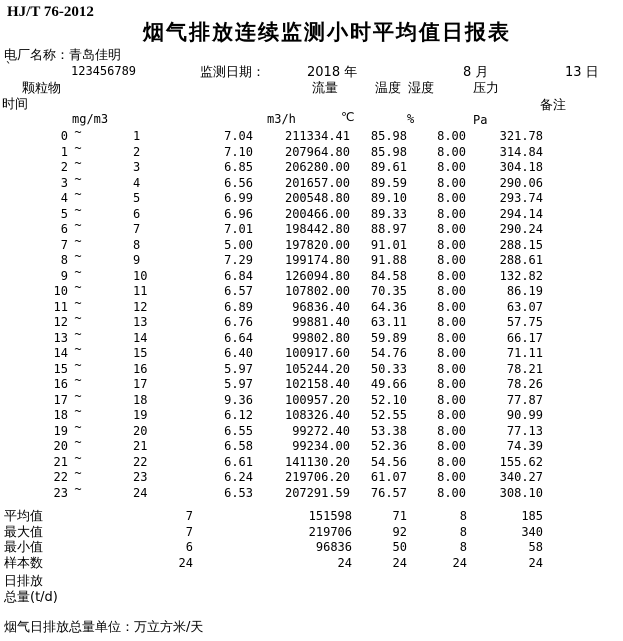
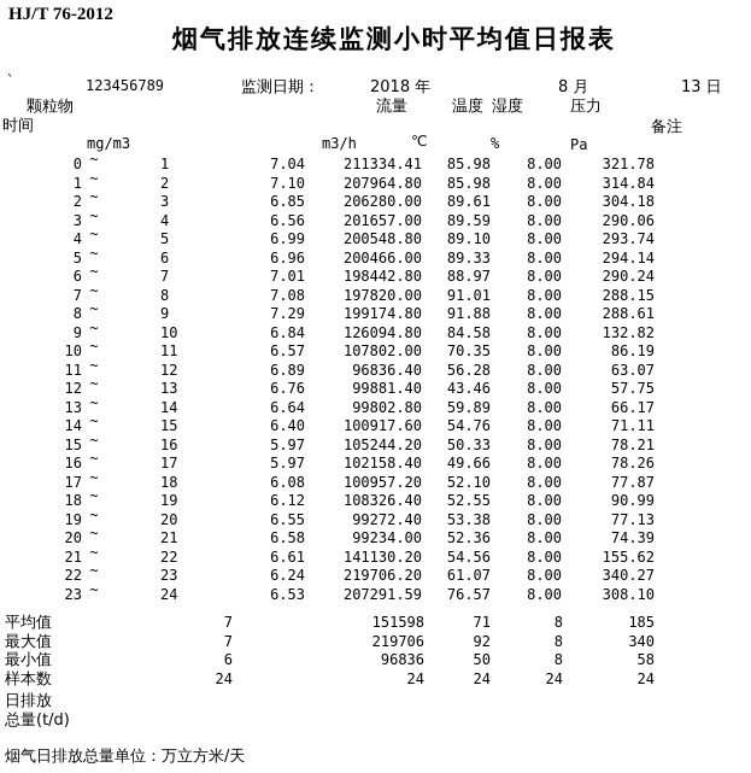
  HJ/T 76-2012
  烟气排放连续监测小时平均值日报表
- 电厂名称：青岛佳明
  `
  123456789
  监测日期：
  2018 年
  8 月
  13 日
  颗粒物
  流量
  温度
  湿度
  压力
  时间
  备注
  mg/m3
  m3/h
  ℃
  %
  Pa
  0
  ~
  1
  7.04
  211334.41
  85.98
  8.00
  321.78
  1
  ~
  2
  7.10
  207964.80
  85.98
  8.00
  314.84
  2
  ~
  3
  6.85
  206280.00
  89.61
  8.00
  304.18
  3
  ~
  4
  6.56
  201657.00
  89.59
  8.00
  290.06
  4
  ~
  5
  6.99
  200548.80
  89.10
  8.00
  293.74
  5
  ~
  6
  6.96
  200466.00
  89.33
  8.00
  294.14
  6
  ~
  7
  7.01
  198442.80
  88.97
  8.00
  290.24
  7
  ~
  8
- 5.00
+ 7.08
  197820.00
  91.01
  8.00
  288.15
  8
  ~
  9
  7.29
  199174.80
  91.88
  8.00
  288.61
  9
  ~
  10
  6.84
  126094.80
  84.58
  8.00
  132.82
  10
  ~
  11
  6.57
  107802.00
  70.35
  8.00
  86.19
  11
  ~
  12
  6.89
  96836.40
- 64.36
+ 56.28
  8.00
  63.07
  12
  ~
  13
  6.76
  99881.40
- 63.11
+ 43.46
  8.00
  57.75
  13
  ~
  14
  6.64
  99802.80
  59.89
  8.00
  66.17
  14
  ~
  15
  6.40
  100917.60
  54.76
  8.00
  71.11
  15
  ~
  16
  5.97
  105244.20
  50.33
  8.00
  78.21
  16
  ~
  17
  5.97
  102158.40
  49.66
  8.00
  78.26
  17
  ~
  18
- 9.36
+ 6.08
  100957.20
  52.10
  8.00
  77.87
  18
  ~
  19
  6.12
  108326.40
  52.55
  8.00
  90.99
  19
  ~
  20
  6.55
  99272.40
  53.38
  8.00
  77.13
  20
  ~
  21
  6.58
  99234.00
  52.36
  8.00
  74.39
  21
  ~
  22
  6.61
  141130.20
  54.56
  8.00
  155.62
  22
  ~
  23
  6.24
  219706.20
  61.07
  8.00
  340.27
  23
  ~
  24
  6.53
  207291.59
  76.57
  8.00
  308.10
  平均值
  7
  151598
  71
  8
  185
  最大值
  7
  219706
  92
  8
  340
  最小值
  6
  96836
  50
  8
  58
  样本数
  24
  24
  24
  24
  24
  日排放
  总量(t/d)
  烟气日排放总量单位：万立方米/天
